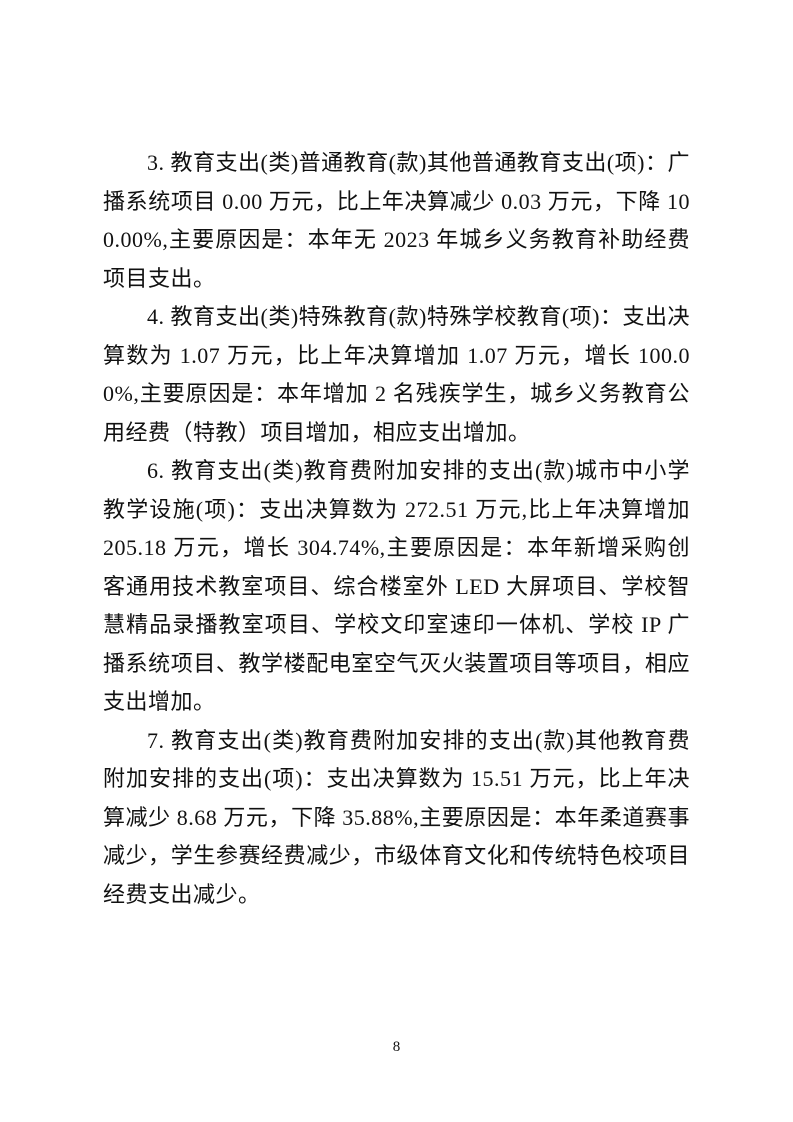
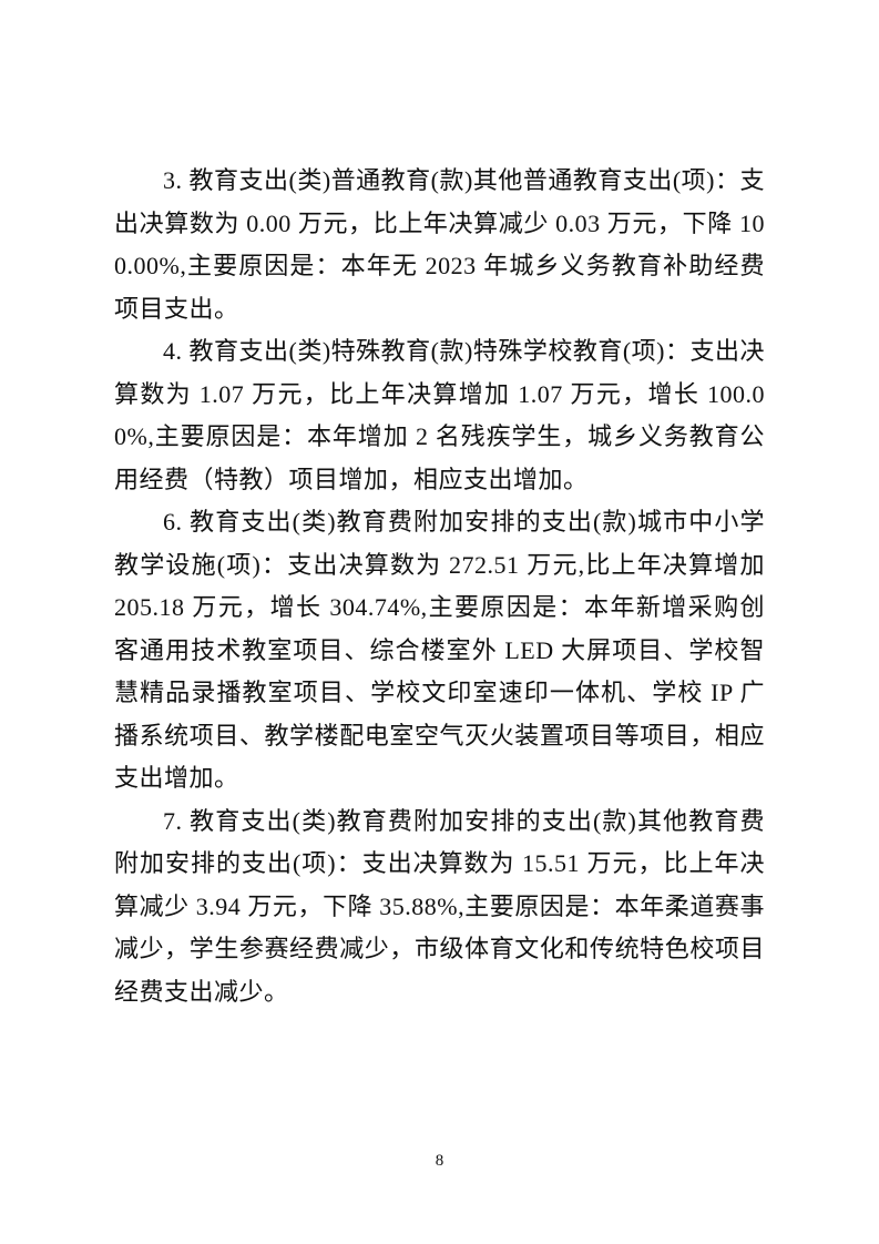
- 3. 教育支出(类)普通教育(款)其他普通教育支出(项)：广播系统项目 0.00 万元，比上年决算减少 0.03 万元，下降 100.00%,主要原因是：本年无 2023 年城乡义务教育补助经费项目支出。
+ 3. 教育支出(类)普通教育(款)其他普通教育支出(项)：支出决算数为 0.00 万元，比上年决算减少 0.03 万元，下降 100.00%,主要原因是：本年无 2023 年城乡义务教育补助经费项目支出。
  4. 教育支出(类)特殊教育(款)特殊学校教育(项)：支出决算数为 1.07 万元，比上年决算增加 1.07 万元，增长 100.00%,主要原因是：本年增加 2 名残疾学生，城乡义务教育公用经费（特教）项目增加，相应支出增加。
  6. 教育支出(类)教育费附加安排的支出(款)城市中小学教学设施(项)：支出决算数为 272.51 万元,比上年决算增加 205.18 万元，增长 304.74%,主要原因是：本年新增采购创客通用技术教室项目、综合楼室外 LED 大屏项目、学校智慧精品录播教室项目、学校文印室速印一体机、学校 IP 广播系统项目、教学楼配电室空气灭火装置项目等项目，相应支出增加。
- 7. 教育支出(类)教育费附加安排的支出(款)其他教育费附加安排的支出(项)：支出决算数为 15.51 万元，比上年决算减少 8.68 万元，下降 35.88%,主要原因是：本年柔道赛事减少，学生参赛经费减少，市级体育文化和传统特色校项目经费支出减少。
+ 7. 教育支出(类)教育费附加安排的支出(款)其他教育费附加安排的支出(项)：支出决算数为 15.51 万元，比上年决算减少 3.94 万元，下降 35.88%,主要原因是：本年柔道赛事减少，学生参赛经费减少，市级体育文化和传统特色校项目经费支出减少。
  8
